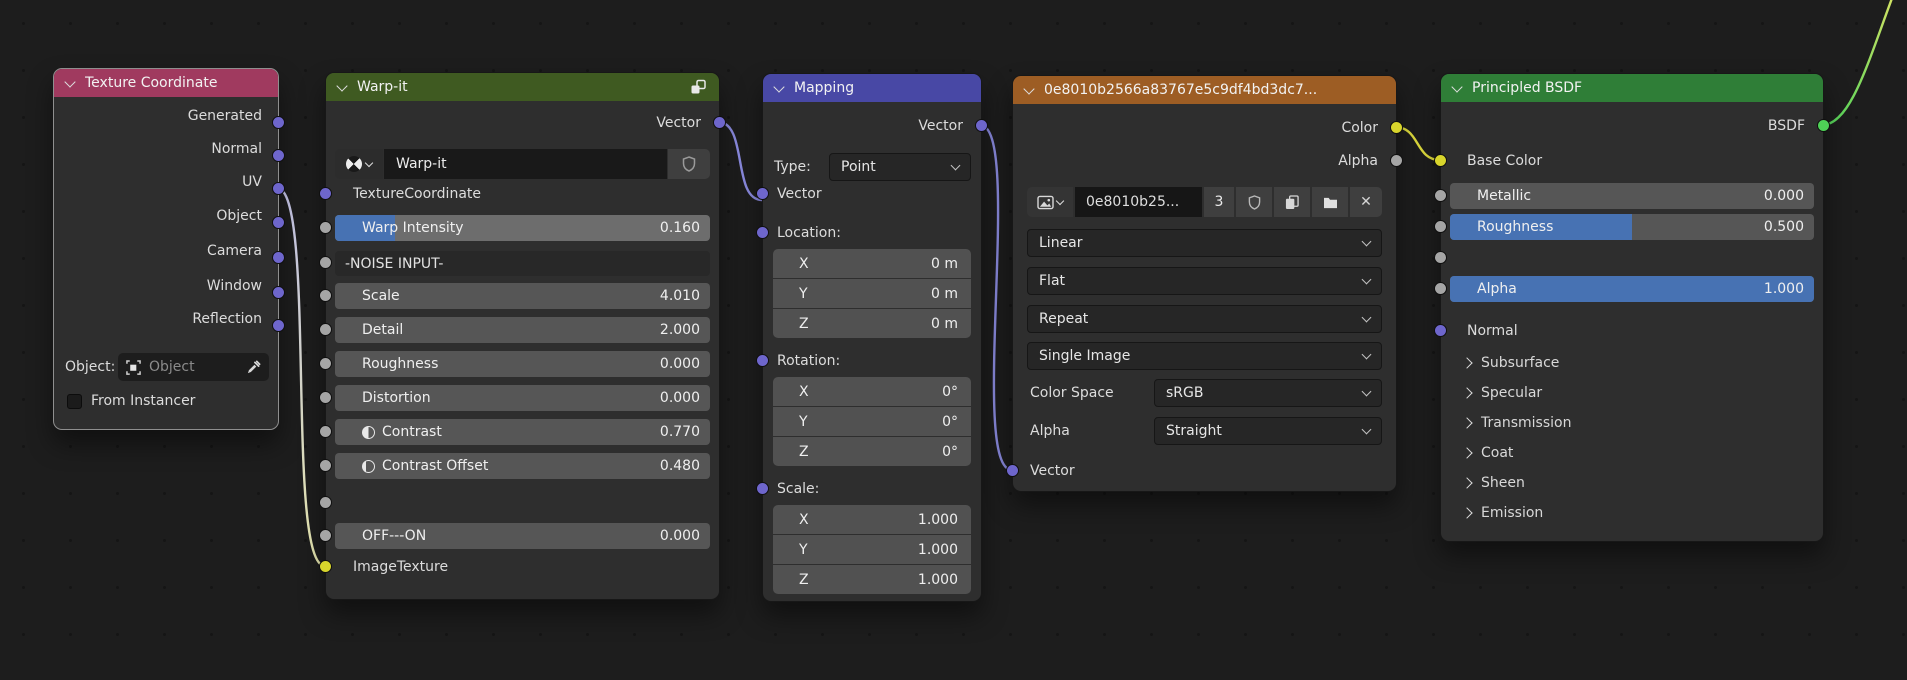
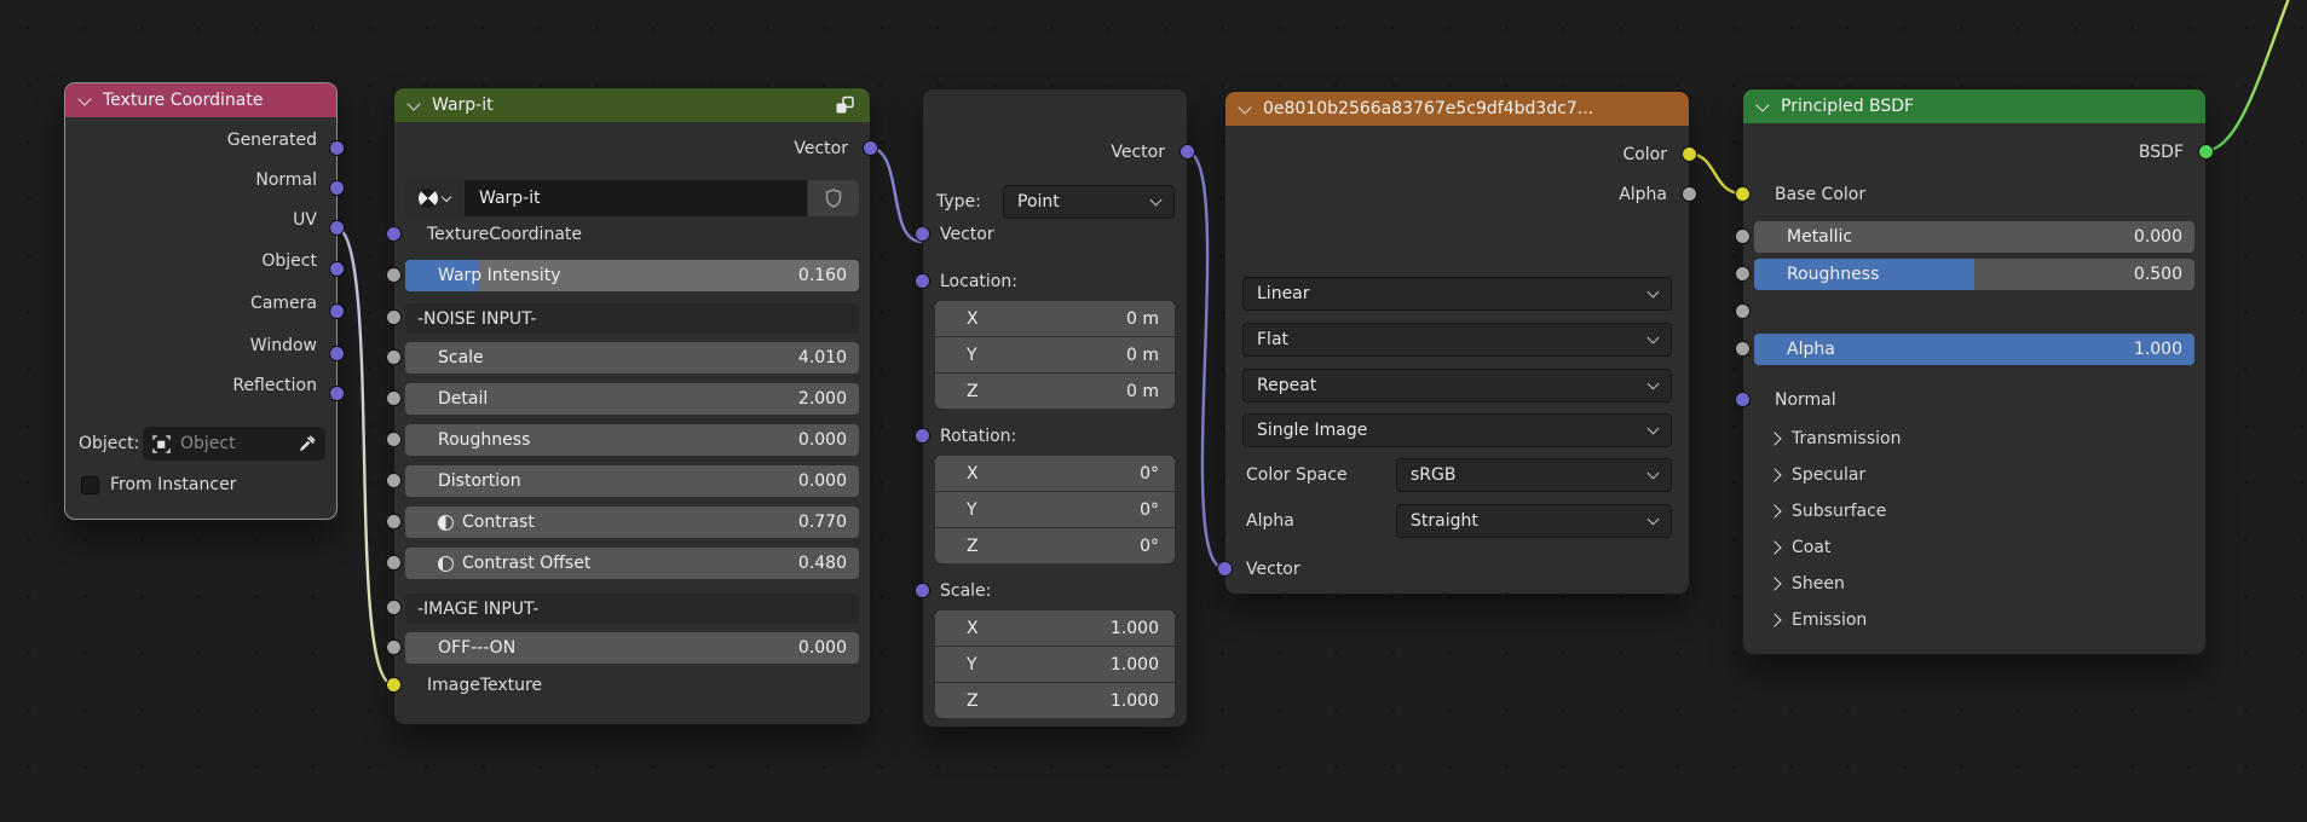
  Texture Coordinate
  Generated
  Normal
  UV
  Object
  Camera
  Window
  Reflection
  Object:
  Object
  From Instancer
  Warp-it
  Vector
  Warp-it
  TextureCoordinate
  Warp Intensity
  0.160
  -NOISE INPUT-
  Scale
  4.010
  Detail
  2.000
  Roughness
  0.000
  Distortion
  0.000
  Contrast
  0.770
  Contrast Offset
  0.480
+ -IMAGE INPUT-
  OFF---ON
  0.000
  ImageTexture
- Mapping
  Vector
  Type:
  Point
  Vector
  Location:
  X
  0 m
  Y
  0 m
  Z
  0 m
  Rotation:
  X
  0°
  Y
  0°
  Z
  0°
  Scale:
  X
  1.000
  Y
  1.000
  Z
  1.000
  0e8010b2566a83767e5c9df4bd3dc7...
  Color
  Alpha
- 0e8010b25...
- 3
- ✕
  Linear
  Flat
  Repeat
  Single Image
  Color Space
  sRGB
  Alpha
  Straight
  Vector
  Principled BSDF
  BSDF
  Base Color
  Metallic
  0.000
  Roughness
  0.500
  Alpha
  1.000
  Normal
- Subsurface
+ Transmission
  Specular
- Transmission
+ Subsurface
  Coat
  Sheen
  Emission
